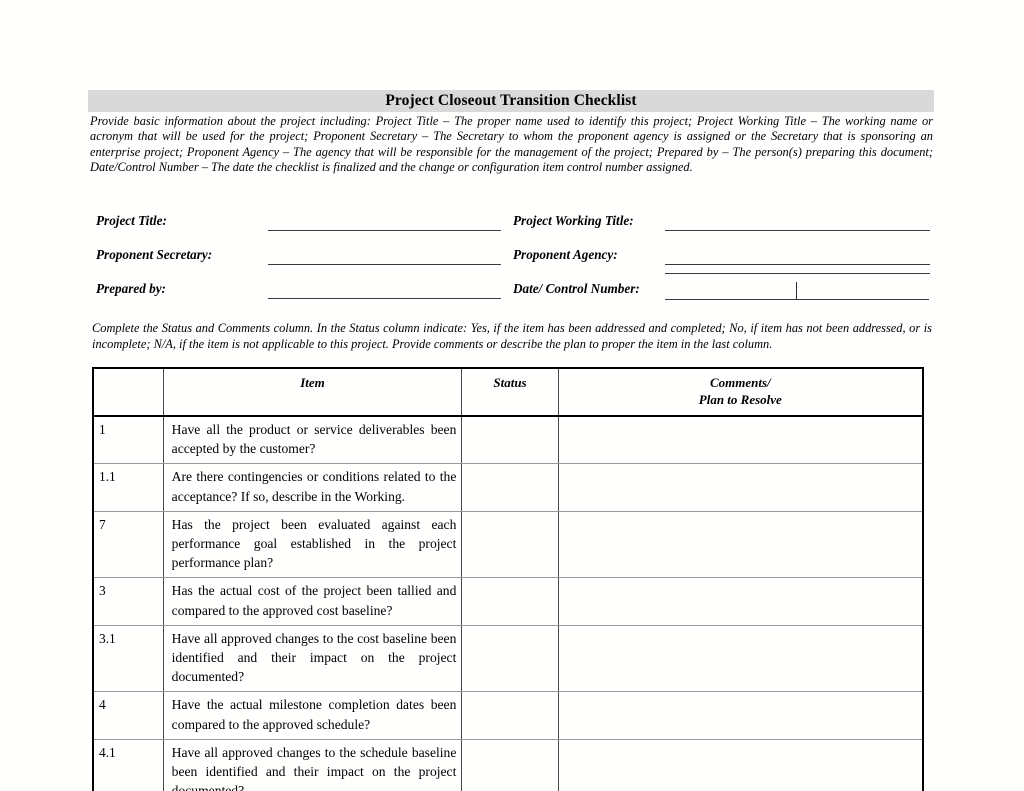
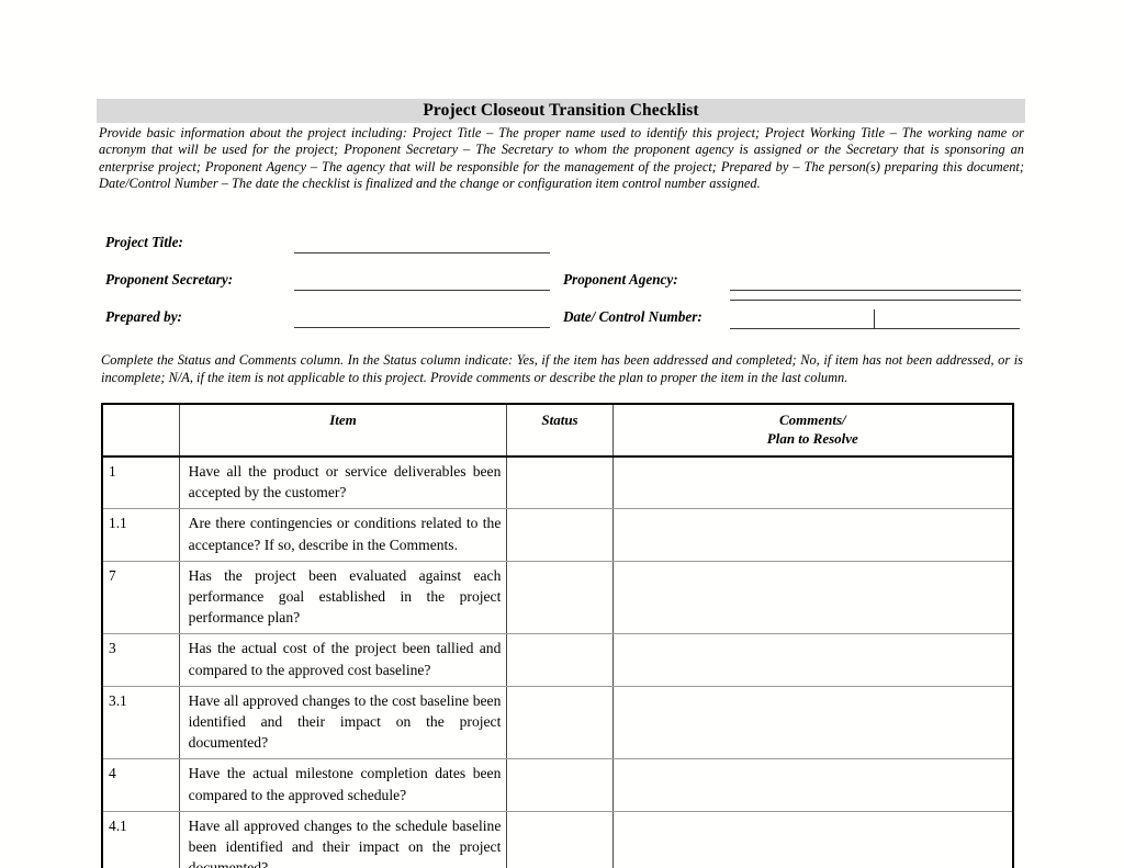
  Project Closeout Transition Checklist
  Provide basic information about the project including: Project Title – The proper name used to identify this project; Project Working Title – The working name or acronym that will be used for the project; Proponent Secretary – The Secretary to whom the proponent agency is assigned or the Secretary that is sponsoring an enterprise project; Proponent Agency – The agency that will be responsible for the management of the project; Prepared by – The person(s) preparing this document; Date/Control Number – The date the checklist is finalized and the change or configuration item control number assigned.
  Project Title:
- Project Working Title:
  Proponent Secretary:
  Proponent Agency:
  Prepared by:
  Date/ Control Number:
  Complete the Status and Comments column. In the Status column indicate: Yes, if the item has been addressed and completed; No, if item has not been addressed, or is incomplete; N/A, if the item is not applicable to this project. Provide comments or describe the plan to proper the item in the last column.
  	Item	Status	Comments/ Plan to Resolve
  1	Have all the product or service deliverables been accepted by the customer?
- 1.1	Are there contingencies or conditions related to the acceptance? If so, describe in the Working.
+ 1.1	Are there contingencies or conditions related to the acceptance? If so, describe in the Comments.
  7	Has the project been evaluated against each performance goal established in the project performance plan?
  3	Has the actual cost of the project been tallied and compared to the approved cost baseline?
  3.1	Have all approved changes to the cost baseline been identified and their impact on the project documented?
  4	Have the actual milestone completion dates been compared to the approved schedule?
  4.1	Have all approved changes to the schedule baseline been identified and their impact on the project
